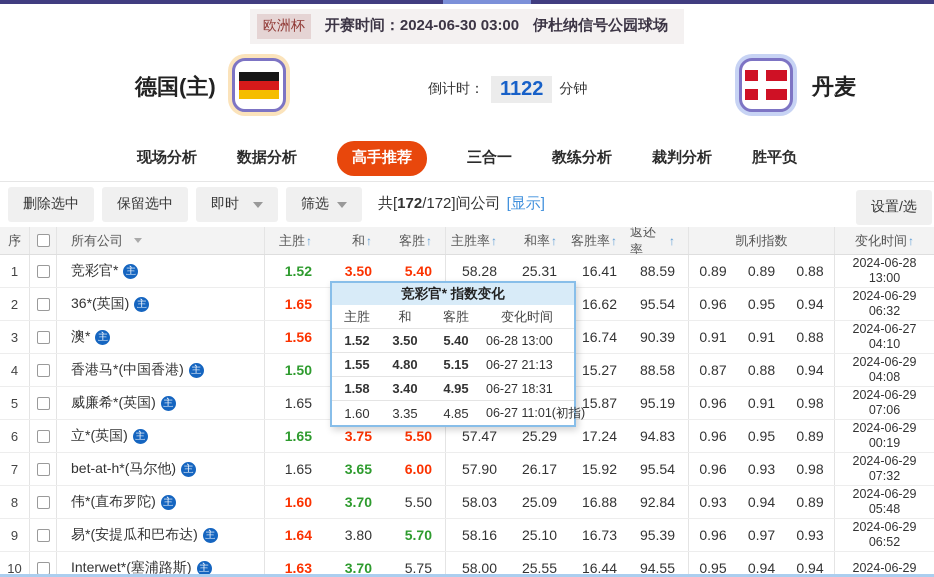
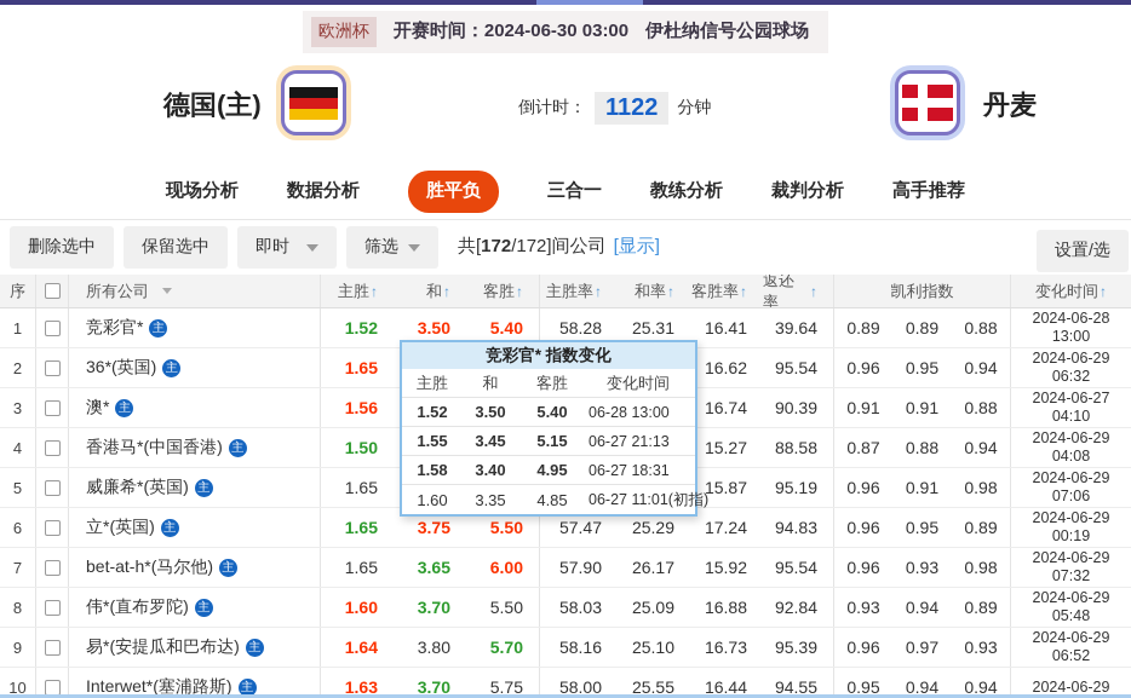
  欧洲杯
  开赛时间：2024-06-30 03:00
  伊杜纳信号公园球场
  德国(主)
  倒计时：
  1122
  分钟
  丹麦
  现场分析
  数据分析
- 高手推荐
+ 胜平负
  三合一
  教练分析
  裁判分析
- 胜平负
+ 高手推荐
  删除选中
  保留选中
  即时
  筛选
  共[172/172]间公司 [显示]
  设置/选
  序
  所有公司
  主胜
  ↑
  和
  ↑
  客胜
  ↑
  主胜率
  ↑
  和率
  ↑
  客胜率
  ↑
  返还率
  ↑
  凯利指数
  变化时间
  ↑
  1
  竞彩官*
  主
  1.52
  3.50
  5.40
  58.28
  25.31
  16.41
- 88.59
+ 39.64
  0.89
  0.89
  0.88
  2024-06-28
  13:00
  2
  36*(英国)
  主
  1.65
  16.62
  95.54
  0.96
  0.95
  0.94
  2024-06-29
  06:32
  3
  澳*
  主
  1.56
  16.74
  90.39
  0.91
  0.91
  0.88
  2024-06-27
  04:10
  4
  香港马*(中国香港)
  主
  1.50
  15.27
  88.58
  0.87
  0.88
  0.94
  2024-06-29
  04:08
  5
  威廉希*(英国)
  主
  1.65
  15.87
  95.19
  0.96
  0.91
  0.98
  2024-06-29
  07:06
  6
  立*(英国)
  主
  1.65
  3.75
  5.50
  57.47
  25.29
  17.24
  94.83
  0.96
  0.95
  0.89
  2024-06-29
  00:19
  7
  bet-at-h*(马尔他)
  主
  1.65
  3.65
  6.00
  57.90
  26.17
  15.92
  95.54
  0.96
  0.93
  0.98
  2024-06-29
  07:32
  8
  伟*(直布罗陀)
  主
  1.60
  3.70
  5.50
  58.03
  25.09
  16.88
  92.84
  0.93
  0.94
  0.89
  2024-06-29
  05:48
  9
  易*(安提瓜和巴布达)
  主
  1.64
  3.80
  5.70
  58.16
  25.10
  16.73
  95.39
  0.96
  0.97
  0.93
  2024-06-29
  06:52
  10
  Interwet*(塞浦路斯)
  主
  1.63
  3.70
  5.75
  58.00
  25.55
  16.44
  94.55
  0.95
  0.94
  0.94
  2024-06-29
  竞彩官* 指数变化
  主胜
  和
  客胜
  变化时间
  1.52
  3.50
  5.40
  06-28 13:00
  1.55
- 4.80
+ 3.45
  5.15
  06-27 21:13
  1.58
  3.40
  4.95
  06-27 18:31
  1.60
  3.35
  4.85
  06-27 11:01(初指)
